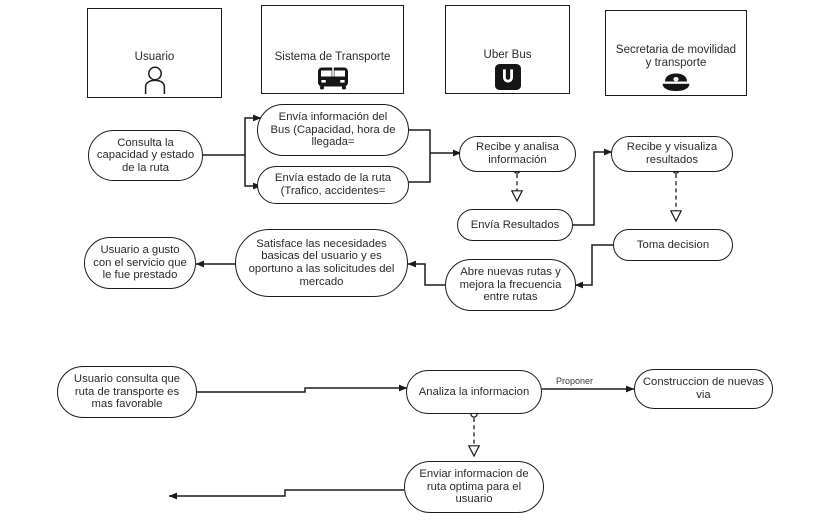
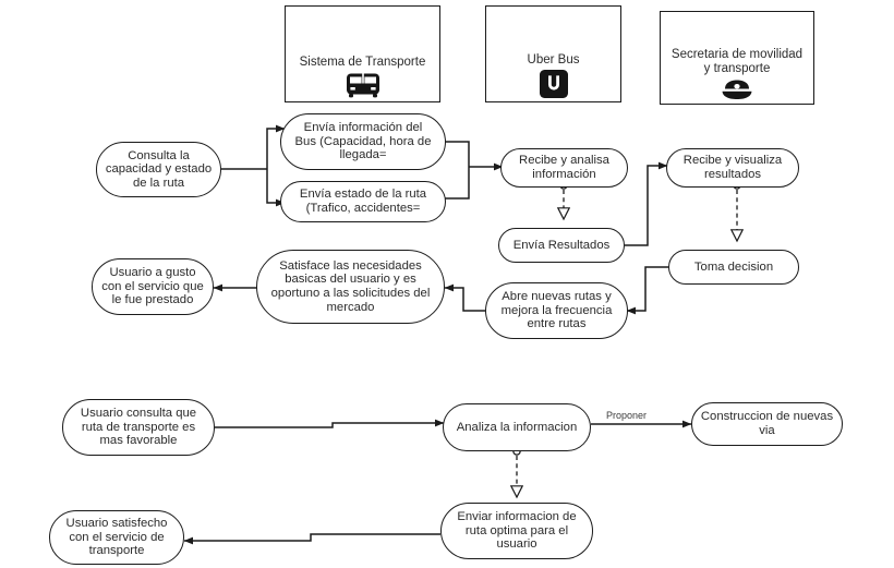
- Usuario
  Sistema de Transporte
  Uber Bus
  Secretaria de movilidad
  y transporte
  Consulta la
  capacidad y estado
  de la ruta
  Envía información del
  Bus (Capacidad, hora de
  llegada=
  Envía estado de la ruta
  (Trafico, accidentes=
  Recibe y analisa
  información
  Recibe y visualiza
  resultados
  Envía Resultados
  Toma decision
  Usuario a gusto
  con el servicio que
  le fue prestado
  Satisface las necesidades
  basicas del usuario y es
  oportuno a las solicitudes del
  mercado
  Abre nuevas rutas y
  mejora la frecuencia
  entre rutas
  Usuario consulta que
  ruta de transporte es
  mas favorable
  Analiza la informacion
  Construccion de nuevas
  via
+ Usuario satisfecho
+ con el servicio de
+ transporte
  Enviar informacion de
  ruta optima para el
  usuario
  Proponer
